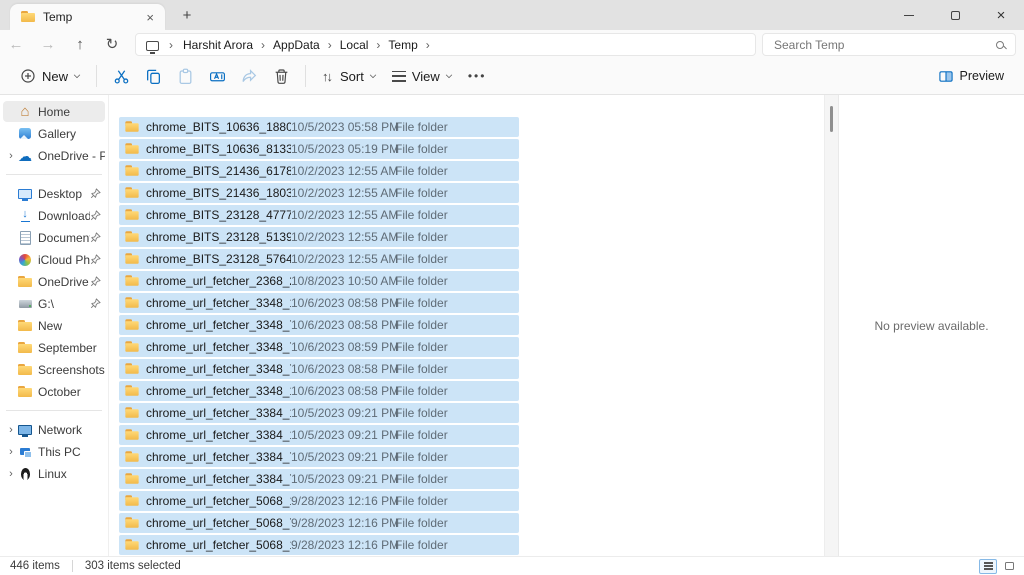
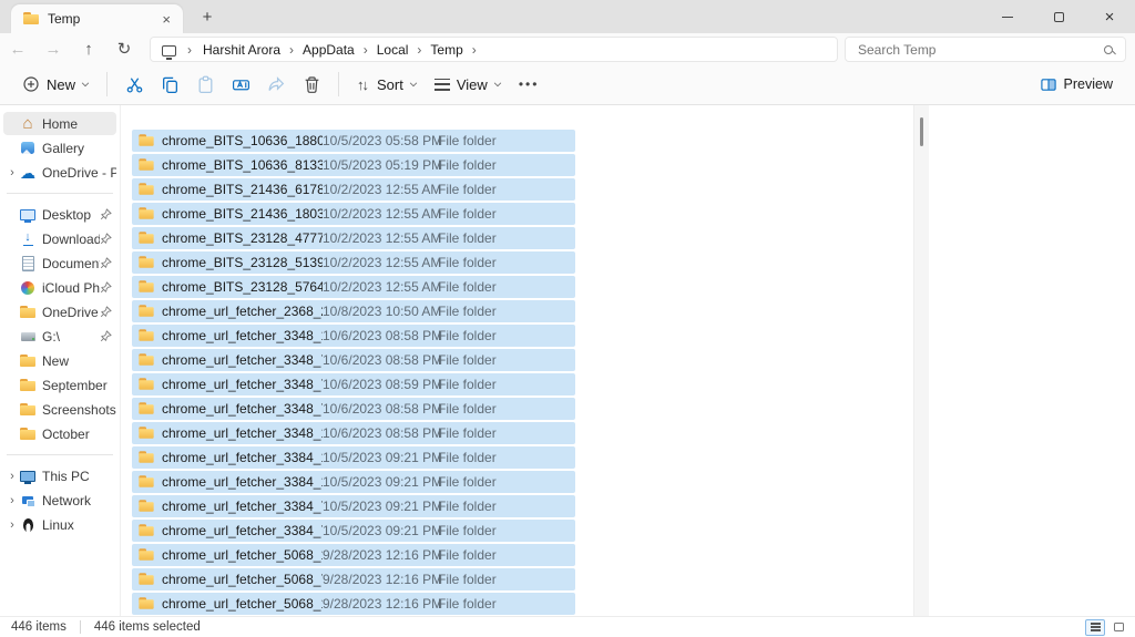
  Temp
  ×
  +
  ×
  ←
  →
  ↑
  ↻
  ›
  Harshit Arora
  ›
  AppData
  ›
  Local
  ›
  Temp
  ›
  Search Temp
  New
  ↑↓
  Sort
  View
  •••
  Preview
  Home
  Gallery
  ›
  Desktop
  Download
  Documen
  OneDrive
  G:\
  New
  September
  Screenshots
  October
  ›
- Network
+ This PC
  ›
- This PC
+ Network
  ›
  Linux
  chrome_BITS_10636_1880
  10/5/2023 05:58 P
  File folder
  chrome_BITS_10636_8133
  10/5/2023 05:19 P
  File folder
  chrome_BITS_21436_6178
  10/2/2023 12:55 A
  File folder
  chrome_BITS_21436_1803
  10/2/2023 12:55 A
  File folder
  chrome_BITS_23128_4777
  10/2/2023 12:55 A
  File folder
  chrome_BITS_23128_5139
  10/2/2023 12:55 A
  File folder
  chrome_BITS_23128_5764
  10/2/2023 12:55 A
  File folder
  chrome_url_fetcher_2368_
  10/8/2023 10:50 A
  File folder
  chrome_url_fetcher_3348_
  10/6/2023 08:58 P
  File folder
  chrome_url_fetcher_3348_
  10/6/2023 08:58 P
  File folder
  chrome_url_fetcher_3348_
  10/6/2023 08:59 P
  File folder
  chrome_url_fetcher_3348_
  10/6/2023 08:58 P
  File folder
  chrome_url_fetcher_3348_
  10/6/2023 08:58 P
  File folder
  chrome_url_fetcher_3384_
  10/5/2023 09:21 P
  File folder
  chrome_url_fetcher_3384_
  10/5/2023 09:21 P
  File folder
  chrome_url_fetcher_3384_
  10/5/2023 09:21 P
  File folder
  chrome_url_fetcher_3384_
  10/5/2023 09:21 P
  File folder
  chrome_url_fetcher_5068_
  9/28/2023 12:16 P
  File folder
  chrome_url_fetcher_5068_
  9/28/2023 12:16 P
  File folder
  chrome_url_fetcher_5068_
  9/28/2023 12:16 P
  File folder
- No preview available.
  446 items
- 303 items selected
+ 446 items selected
